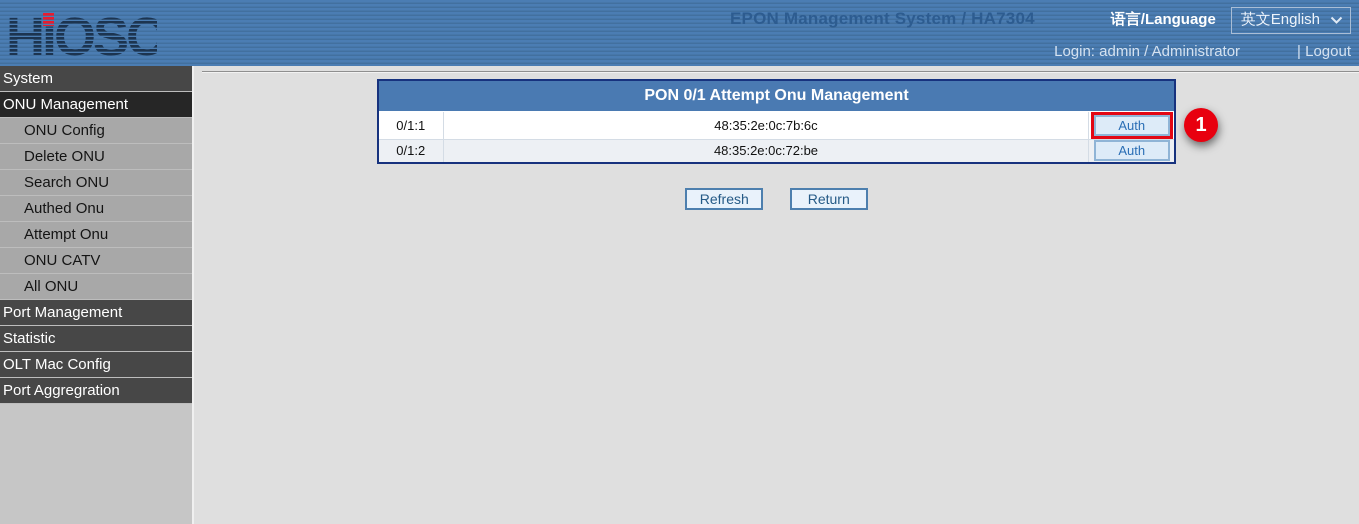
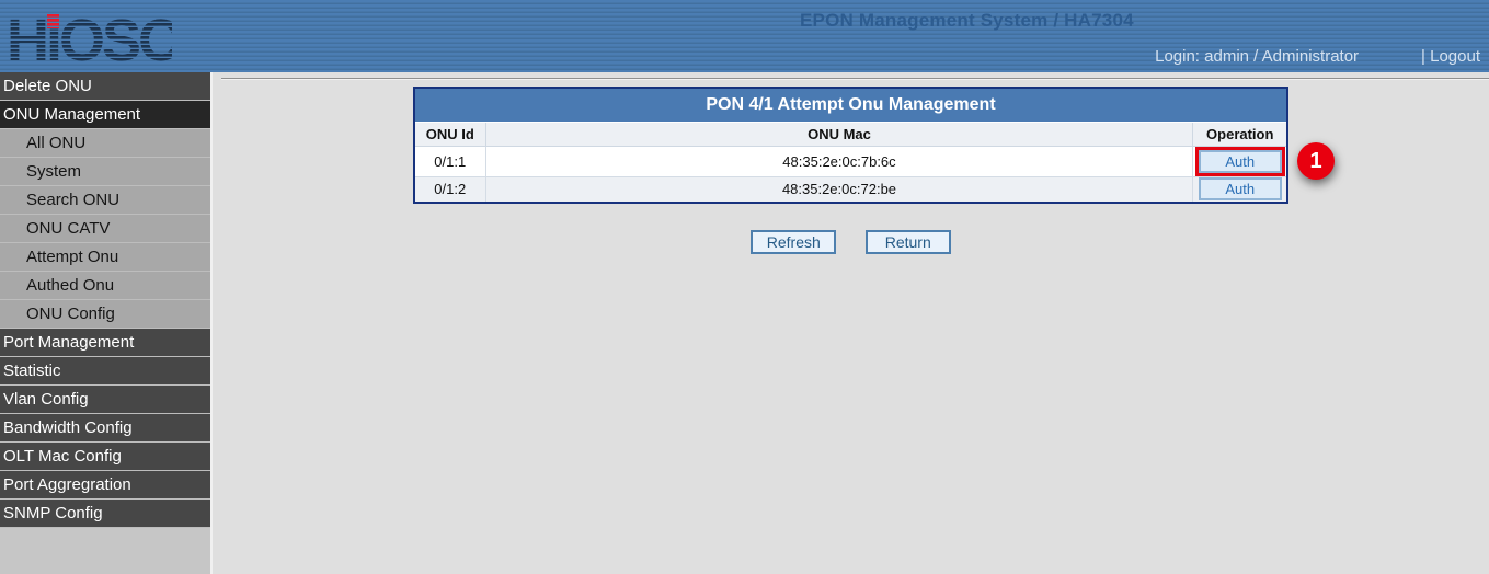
  HiOSO
  EPON Management System / HA7304
- 语言/Language
- 英文English
  Login: admin / Administrator
  | Logout
- System
+ Delete ONU
  ONU Management
- ONU Config
+ All ONU
- Delete ONU
+ System
  Search ONU
- Authed Onu
+ ONU CATV
  Attempt Onu
- ONU CATV
+ Authed Onu
- All ONU
+ ONU Config
  Port Management
  Statistic
+ Vlan Config
+ Bandwidth Config
  OLT Mac Config
  Port Aggregration
+ SNMP Config
- PON 0/1 Attempt Onu Management
+ PON 4/1 Attempt Onu Management
+ ONU Id	ONU Mac	Operation
  0/1:1	48:35:2e:0c:7b:6c	Auth 1
  0/1:2	48:35:2e:0c:72:be	Auth
  Refresh Return
